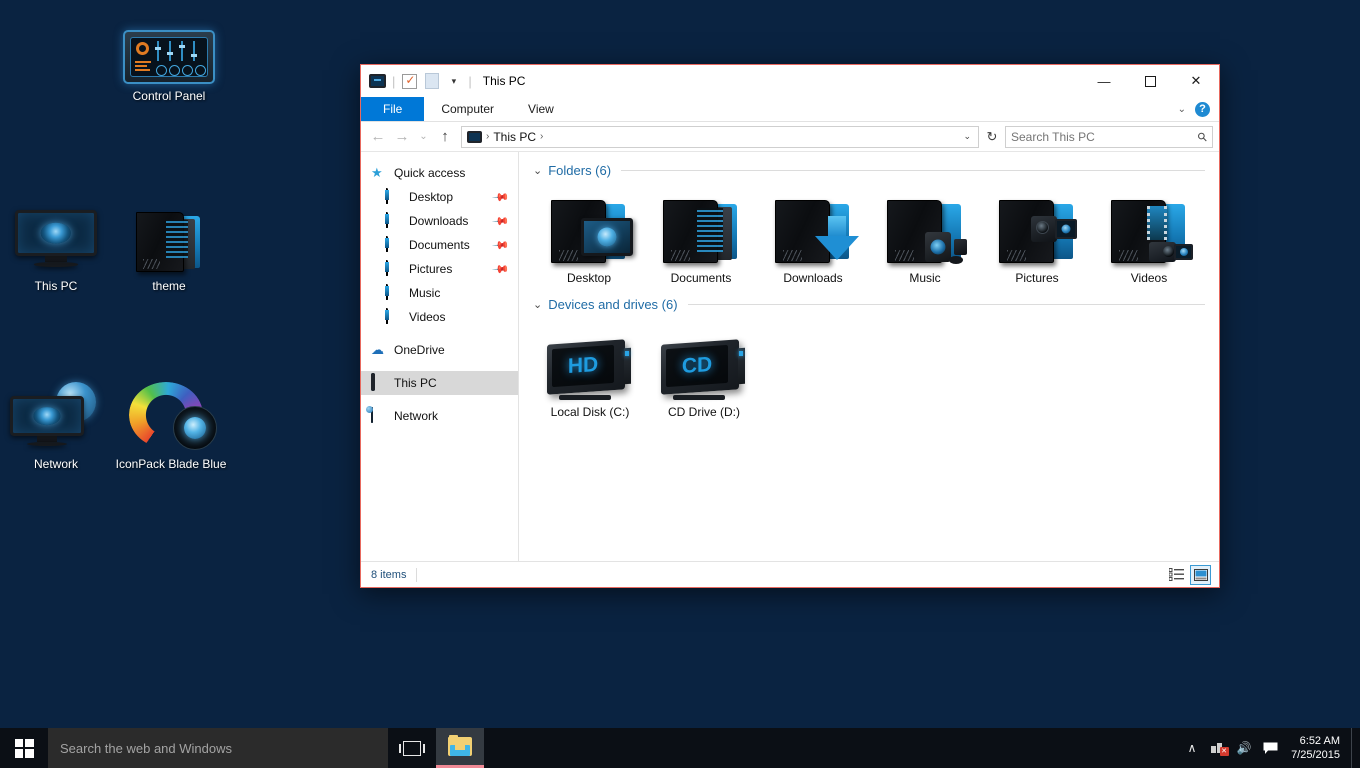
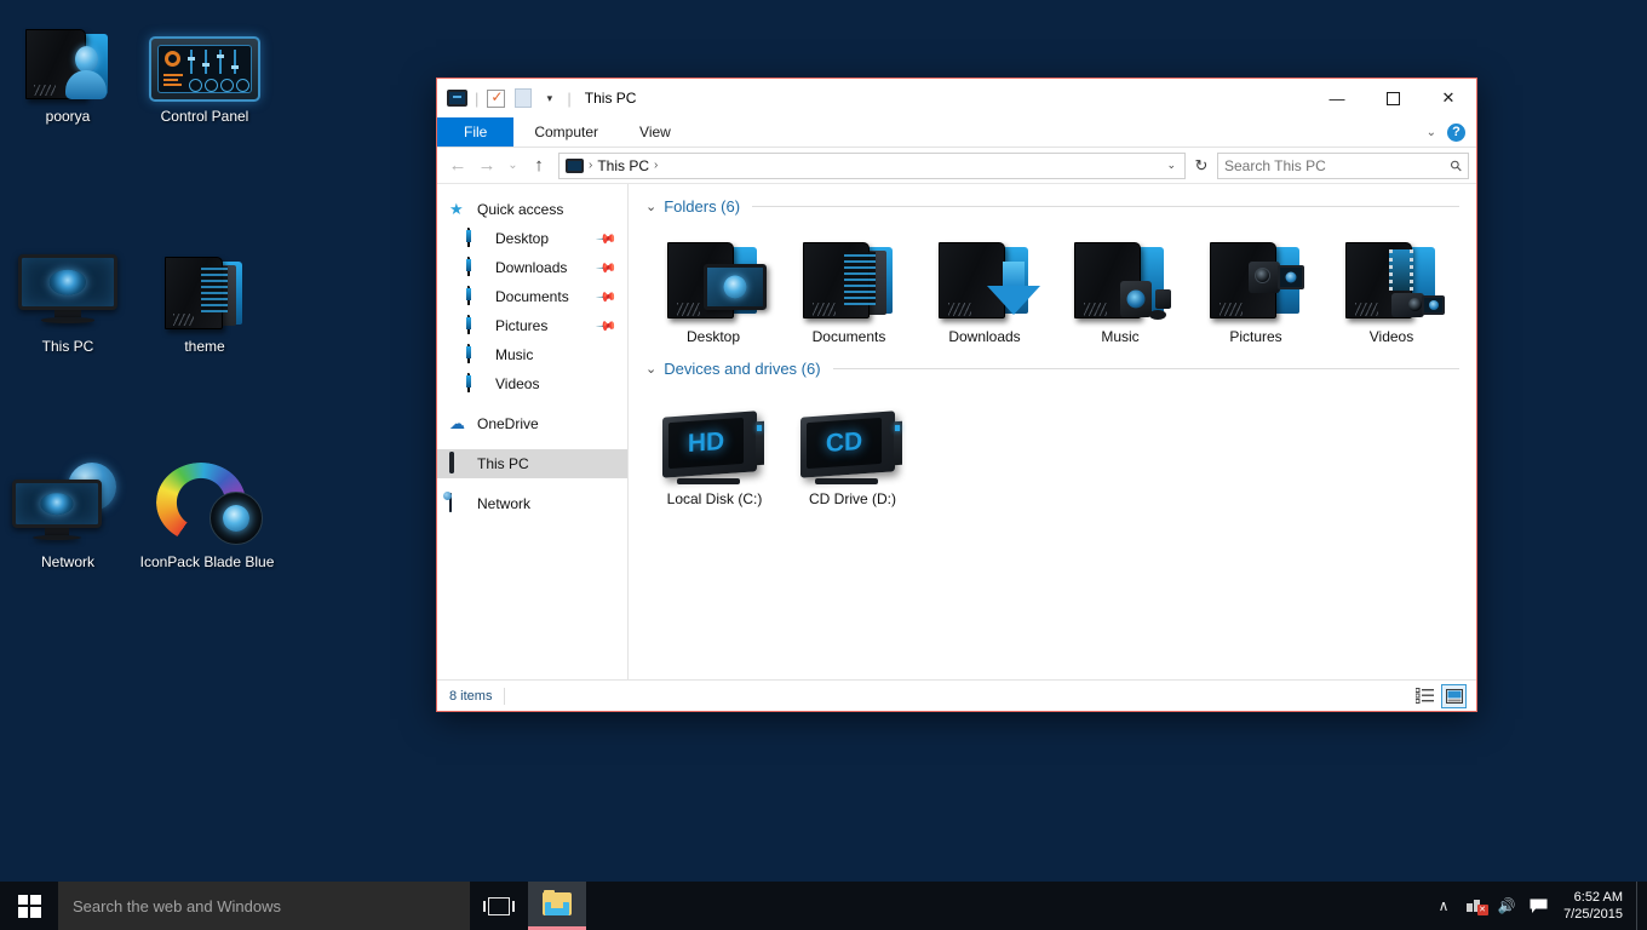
+ poorya
  Control Panel
  This PC
  theme
  Network
  IconPack Blade Blue
  |
  ▾
  |
  This PC
  —
  ✕
  File
  Computer
  View
  ⌄
  ?
  ←
  →
  ⌄
  ↑
  ›
  This PC
  ›
  ⌄
  ↻
  Search This PC
  ★
  Quick access
  Desktop
  Downloads
  Documents
  Pictures
  Music
  Videos
  ☁
  OneDrive
  This PC
  Network
  ⌄
  Folders (6)
  Desktop
  Documents
  Downloads
  Music
  Pictures
  Videos
  ⌄
  Devices and drives (6)
  Local Disk (C:)
  CD Drive (D:)
  8 items
  Search the web and Windows
  ∧
  🔊
  6:52 AM
  7/25/2015
